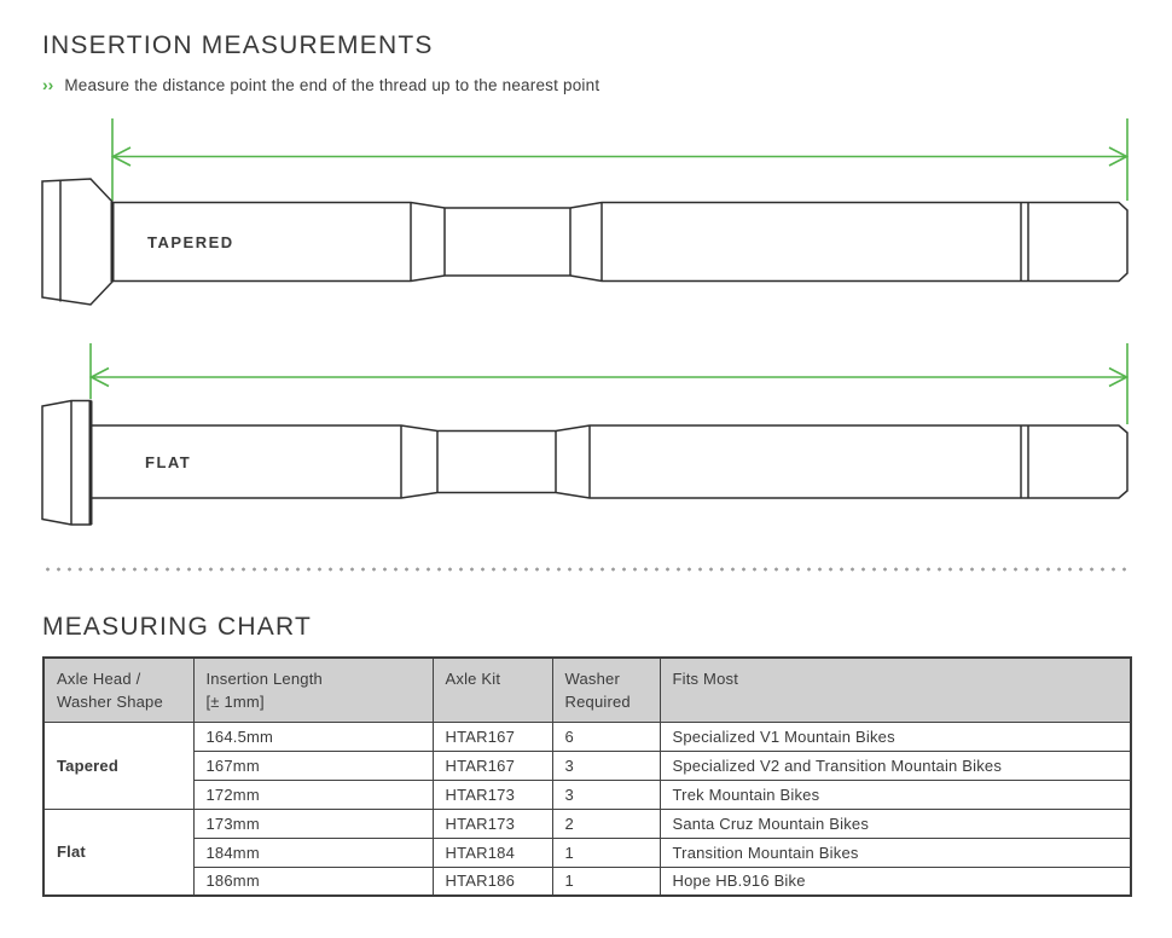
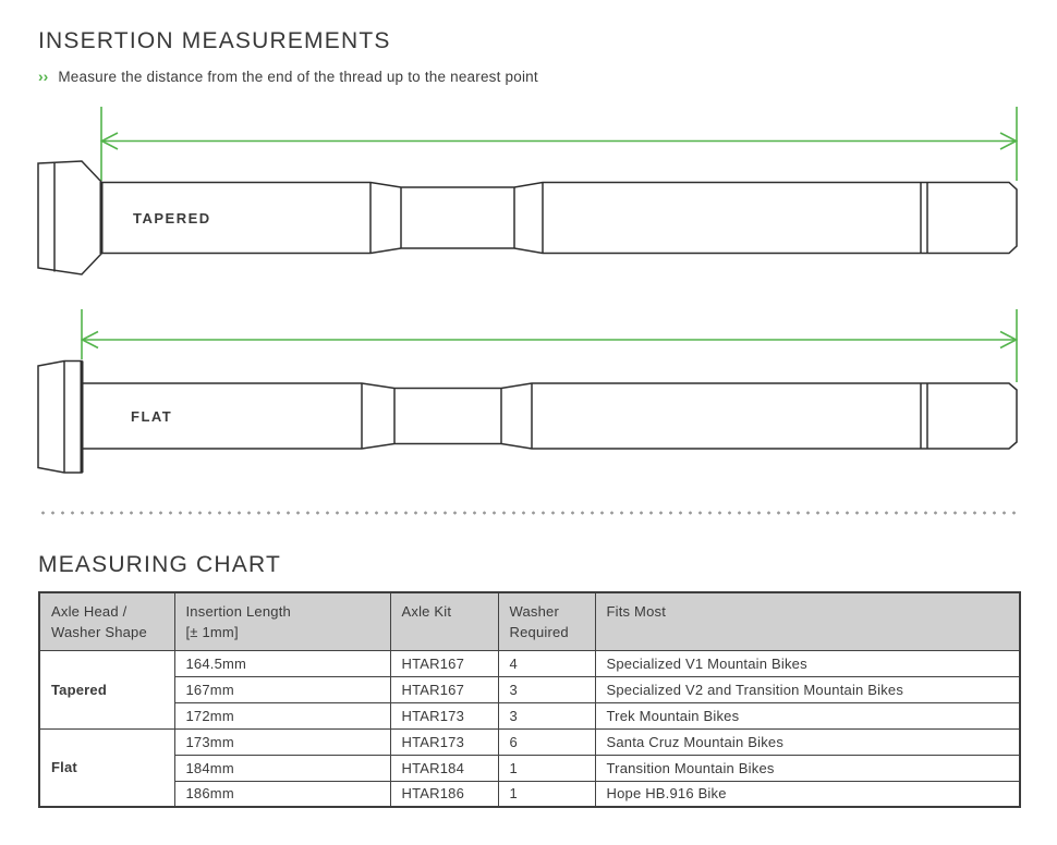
  INSERTION MEASUREMENTS
- ›› Measure the distance point the end of the thread up to the nearest point
+ ›› Measure the distance from the end of the thread up to the nearest point
  TAPERED
  FLAT
  MEASURING CHART
  Axle Head / Washer Shape	Insertion Length [± 1mm]	Axle Kit	Washer Required	Fits Most
- Tapered	164.5mm	HTAR167	6	Specialized V1 Mountain Bikes
+ Tapered	164.5mm	HTAR167	4	Specialized V1 Mountain Bikes
  167mm	HTAR167	3	Specialized V2 and Transition Mountain Bikes
  172mm	HTAR173	3	Trek Mountain Bikes
- Flat	173mm	HTAR173	2	Santa Cruz Mountain Bikes
+ Flat	173mm	HTAR173	6	Santa Cruz Mountain Bikes
  184mm	HTAR184	1	Transition Mountain Bikes
  186mm	HTAR186	1	Hope HB.916 Bike
